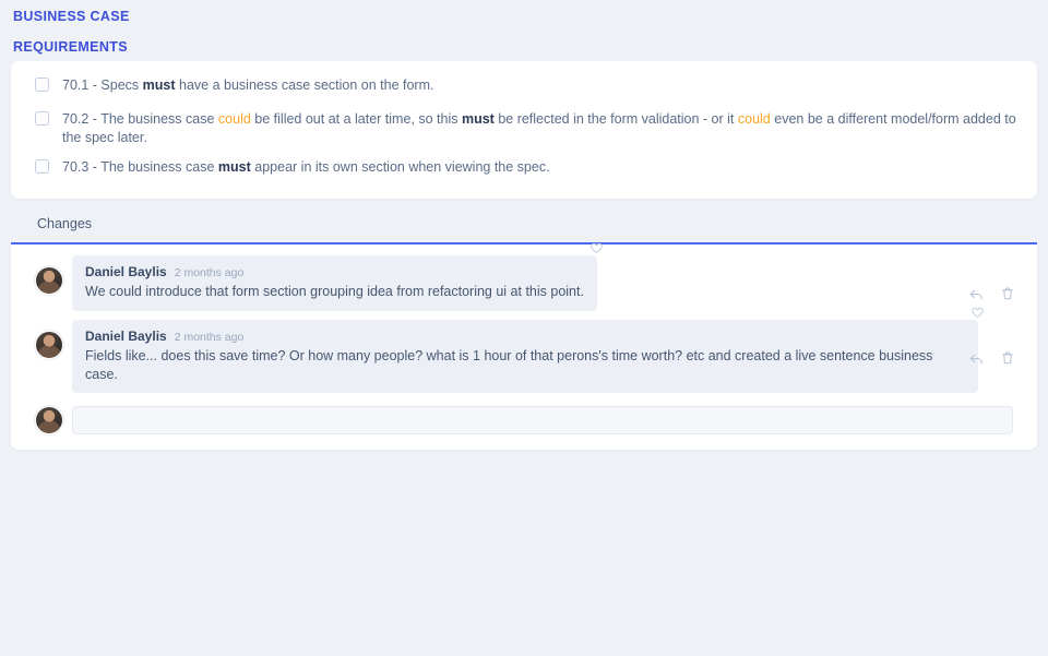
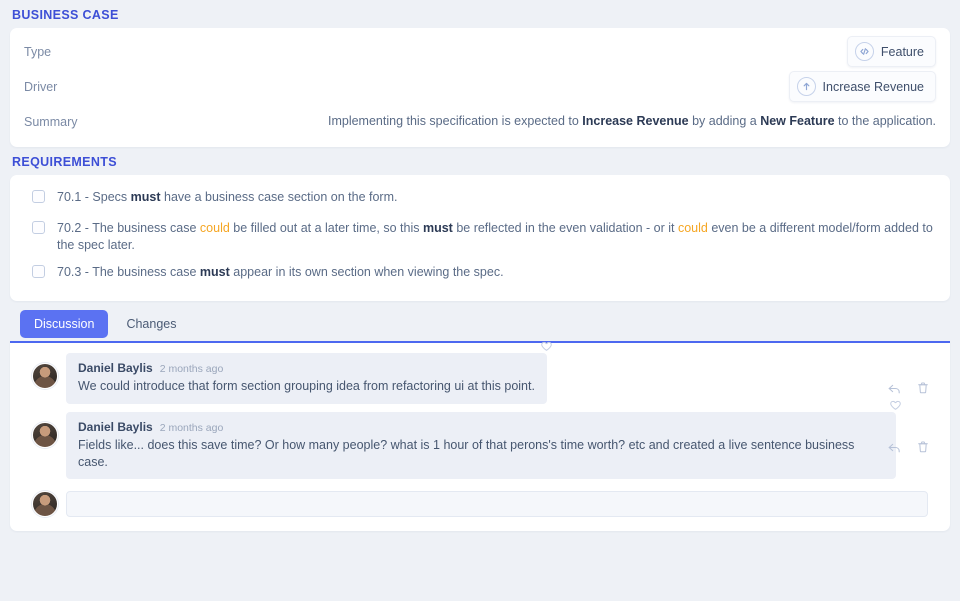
  BUSINESS CASE
+ Type
+ Feature
+ Driver
+ Increase Revenue
+ Summary
+ Implementing this specification is expected to Increase Revenue by adding a New Feature to the application.
  REQUIREMENTS
  70.1 - Specs must have a business case section on the form.
- 70.2 - The business case could be filled out at a later time, so this must be reflected in the form validation - or it could even be a different model/form added to the spec later.
+ 70.2 - The business case could be filled out at a later time, so this must be reflected in the even validation - or it could even be a different model/form added to the spec later.
  70.3 - The business case must appear in its own section when viewing the spec.
+ Discussion
  Changes
  Daniel Baylis
  2 months ago
  We could introduce that form section grouping idea from refactoring ui at this point.
  Daniel Baylis
  2 months ago
  Fields like... does this save time? Or how many people? what is 1 hour of that perons's time worth? etc and created a live sentence business case.
